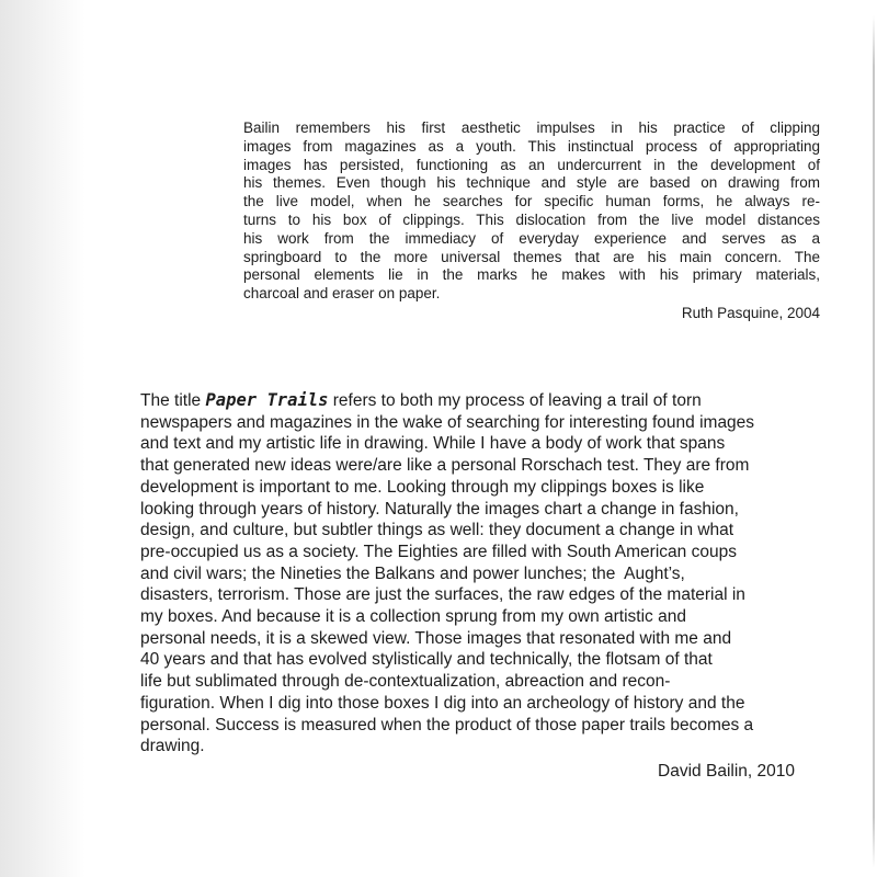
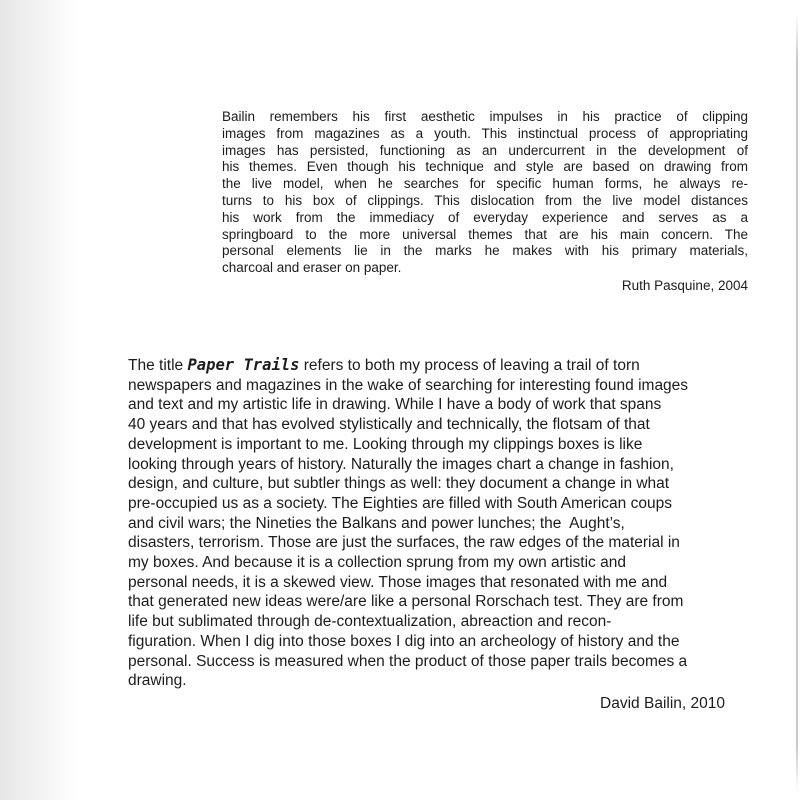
  Bailin remembers his first aesthetic impulses in his practice of clipping
  images from magazines as a youth. This instinctual process of appropriating
  images has persisted, functioning as an undercurrent in the development of
  his themes. Even though his technique and style are based on drawing from
  the live model, when he searches for specific human forms, he always re-
  turns to his box of clippings. This dislocation from the live model distances
  his work from the immediacy of everyday experience and serves as a
  springboard to the more universal themes that are his main concern. The
  personal elements lie in the marks he makes with his primary materials,
  charcoal and eraser on paper.
  Ruth Pasquine, 2004
  The title Paper Trails refers to both my process of leaving a trail of torn
  newspapers and magazines in the wake of searching for interesting found images
  and text and my artistic life in drawing. While I have a body of work that spans
- that generated new ideas were/are like a personal Rorschach test. They are from
+ 40 years and that has evolved stylistically and technically, the flotsam of that
  development is important to me. Looking through my clippings boxes is like
  looking through years of history. Naturally the images chart a change in fashion,
  design, and culture, but subtler things as well: they document a change in what
  pre-occupied us as a society. The Eighties are filled with South American coups
  and civil wars; the Nineties the Balkans and power lunches; the Aught’s,
  disasters, terrorism. Those are just the surfaces, the raw edges of the material in
  my boxes. And because it is a collection sprung from my own artistic and
  personal needs, it is a skewed view. Those images that resonated with me and
- 40 years and that has evolved stylistically and technically, the flotsam of that
+ that generated new ideas were/are like a personal Rorschach test. They are from
  life but sublimated through de-contextualization, abreaction and recon-
  figuration. When I dig into those boxes I dig into an archeology of history and the
  personal. Success is measured when the product of those paper trails becomes a
  drawing.
  David Bailin, 2010
